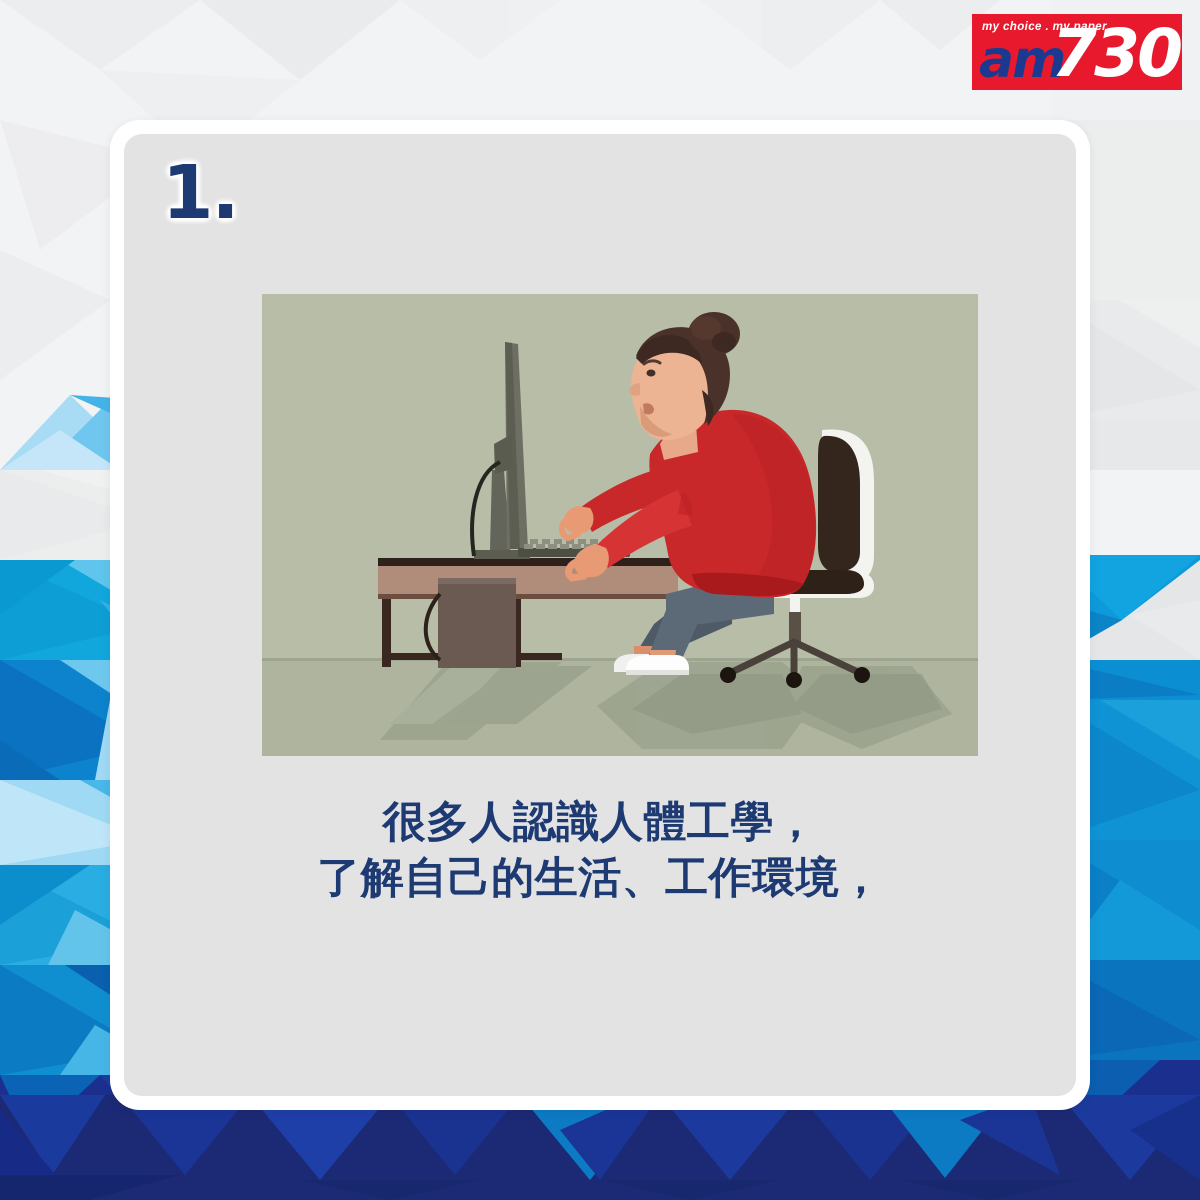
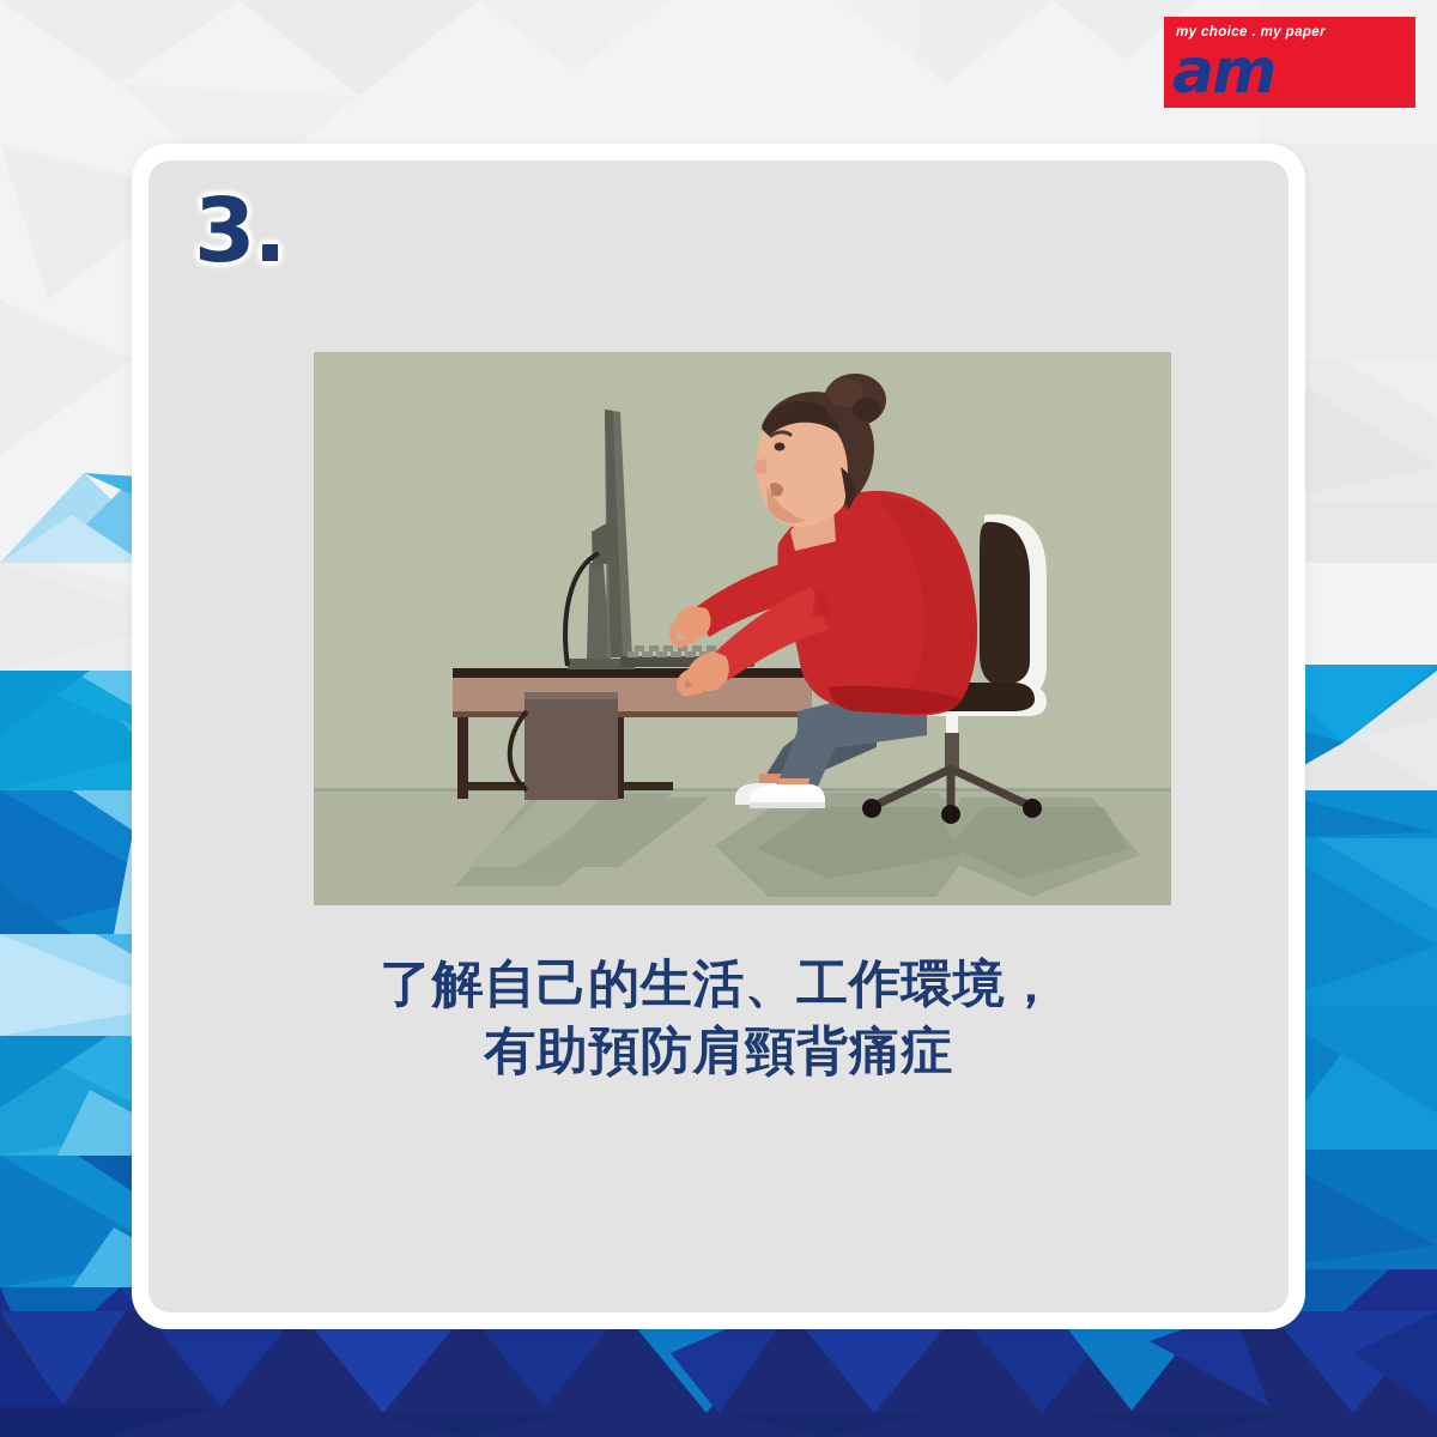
  my choice . my paper
  am
- 730
- 1.
+ 3.
- 很多人認識人體工學，
  了解自己的生活、工作環境，
+ 有助預防肩頸背痛症
